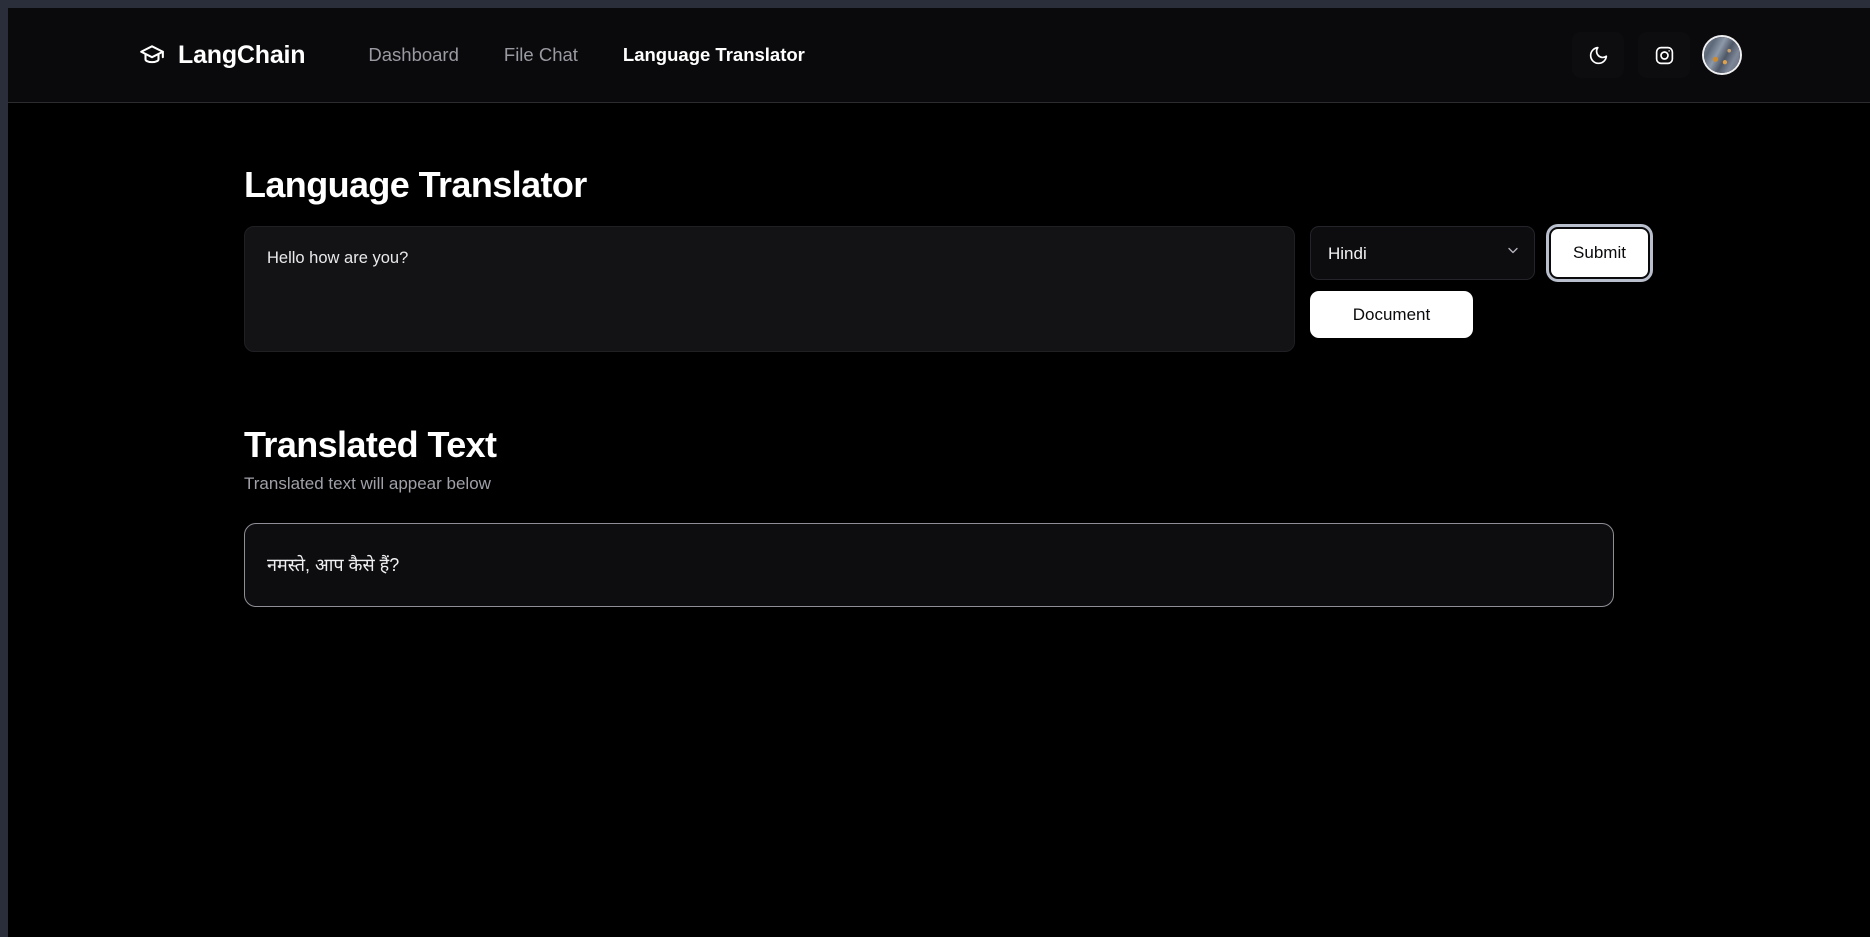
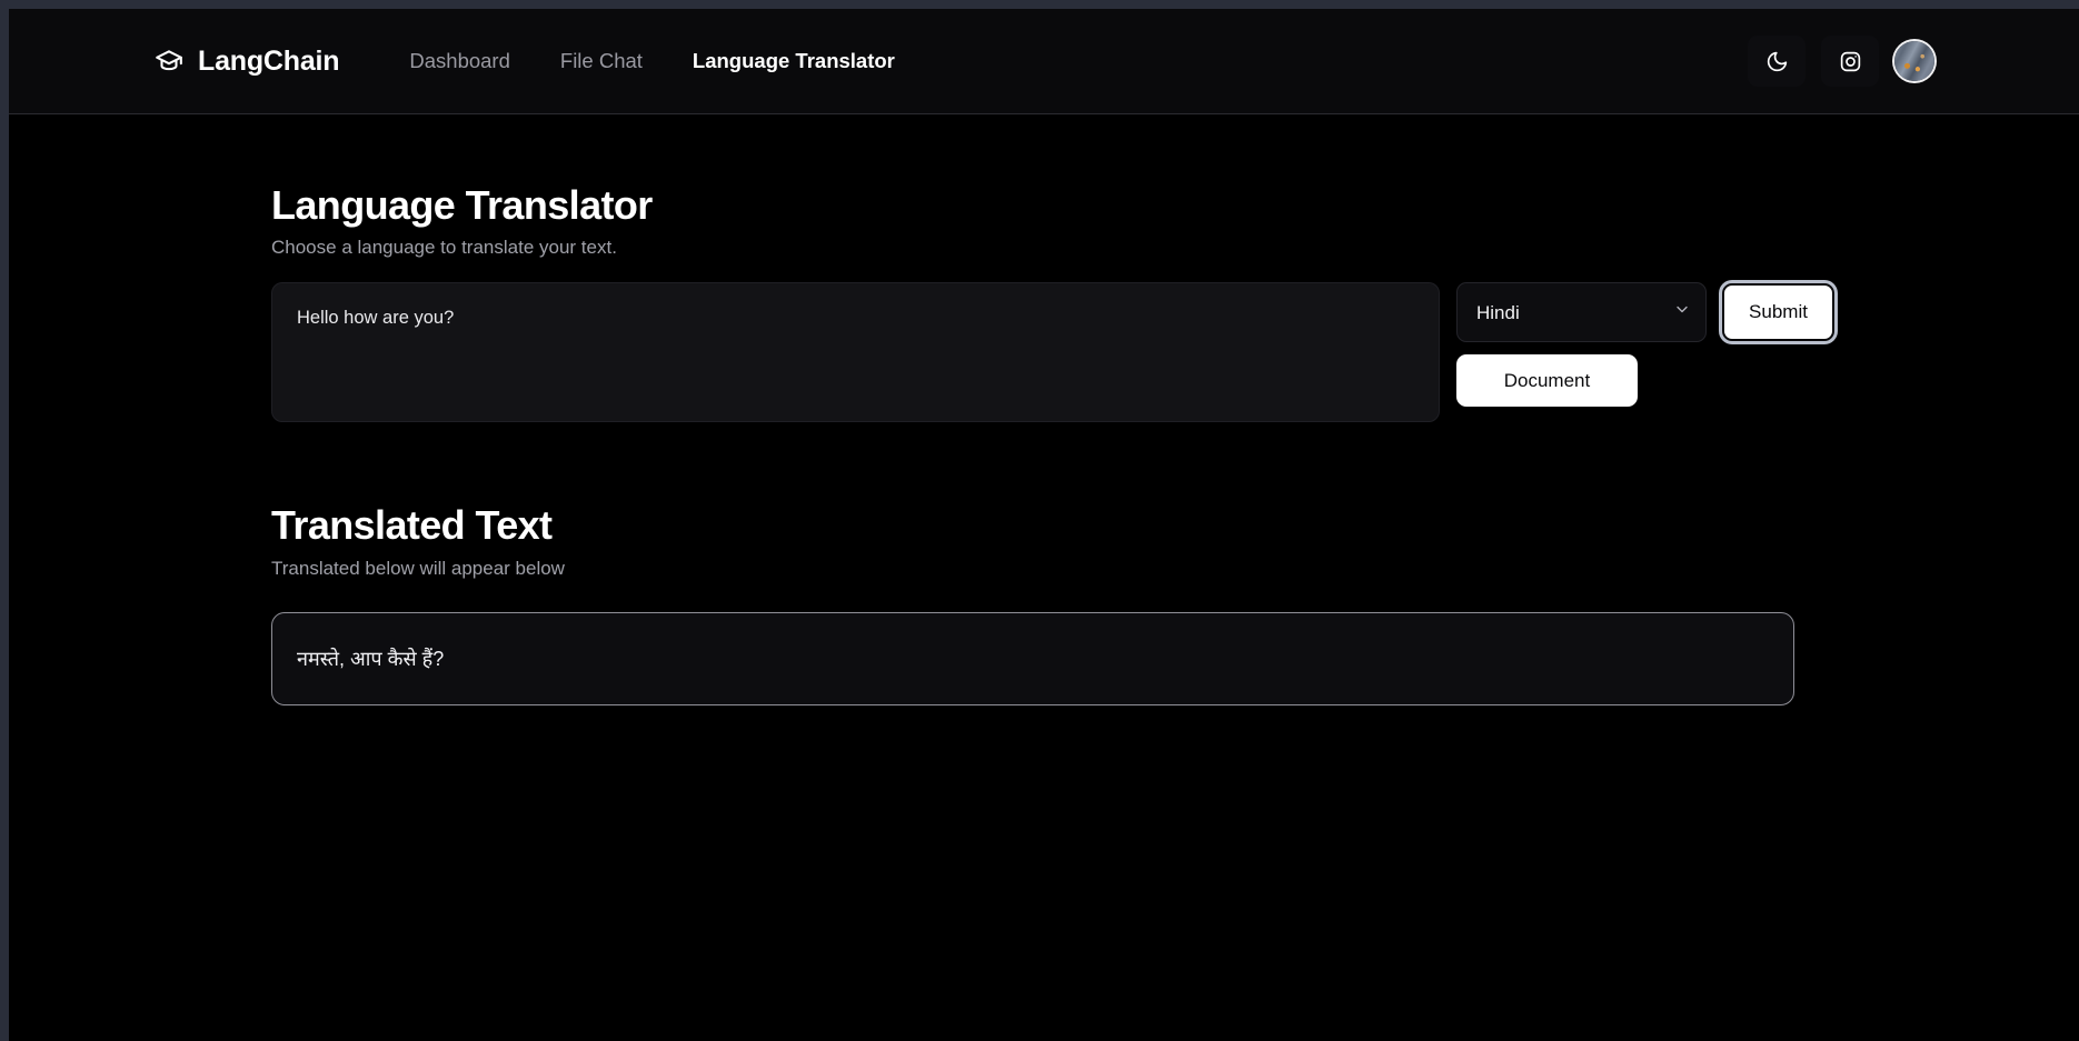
  LangChain
  Dashboard
  File Chat
  Language Translator
  Language Translator
+ Choose a language to translate your text.
  Hello how are you?
  Hindi
  Submit
  Document
  Translated Text
- Translated text will appear below
+ Translated below will appear below
  नमस्ते, आप कैसे हैं?
